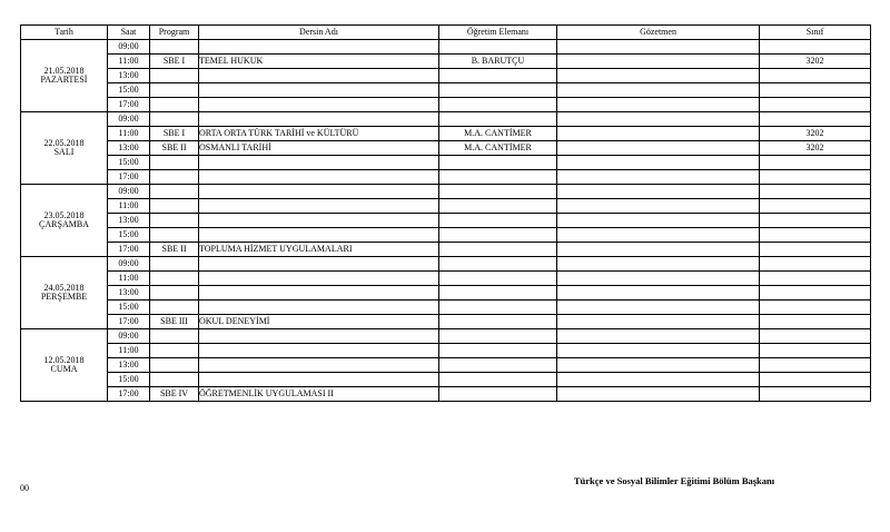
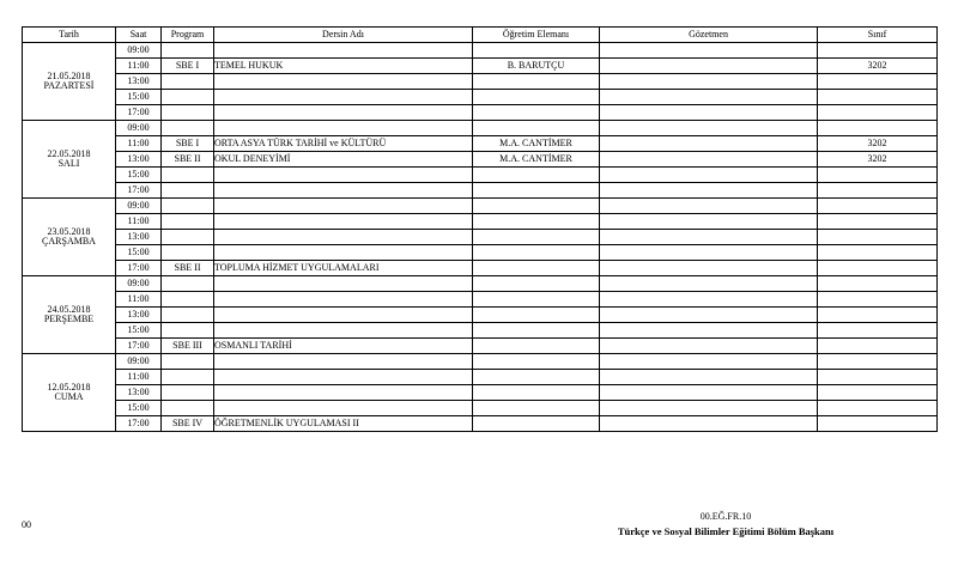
  Tarih	Saat	Program	Dersin Adı	Öğretim Elemanı	Gözetmen	Sınıf
  21.05.2018PAZARTESİ	09:00
  11:00	SBE I	TEMEL HUKUK	B. BARUTÇU		3202
  13:00
  15:00
  17:00
  22.05.2018SALI	09:00
- 11:00	SBE I	ORTA ORTA TÜRK TARİHİ ve KÜLTÜRÜ	M.A. CANTİMER		3202
+ 11:00	SBE I	ORTA ASYA TÜRK TARİHİ ve KÜLTÜRÜ	M.A. CANTİMER		3202
- 13:00	SBE II	OSMANLI TARİHİ	M.A. CANTİMER		3202
+ 13:00	SBE II	OKUL DENEYİMİ	M.A. CANTİMER		3202
  15:00
  17:00
  23.05.2018ÇARŞAMBA	09:00
  11:00
  13:00
  15:00
  17:00	SBE II	TOPLUMA HİZMET UYGULAMALARI
  24.05.2018PERŞEMBE	09:00
  11:00
  13:00
  15:00
- 17:00	SBE III	OKUL DENEYİMİ
+ 17:00	SBE III	OSMANLI TARİHİ
  12.05.2018CUMA	09:00
  11:00
  13:00
  15:00
  17:00	SBE IV	ÖĞRETMENLİK UYGULAMASI II
  00
+ 00.EĞ.FR.10
  Türkçe ve Sosyal Bilimler Eğitimi Bölüm Başkanı
